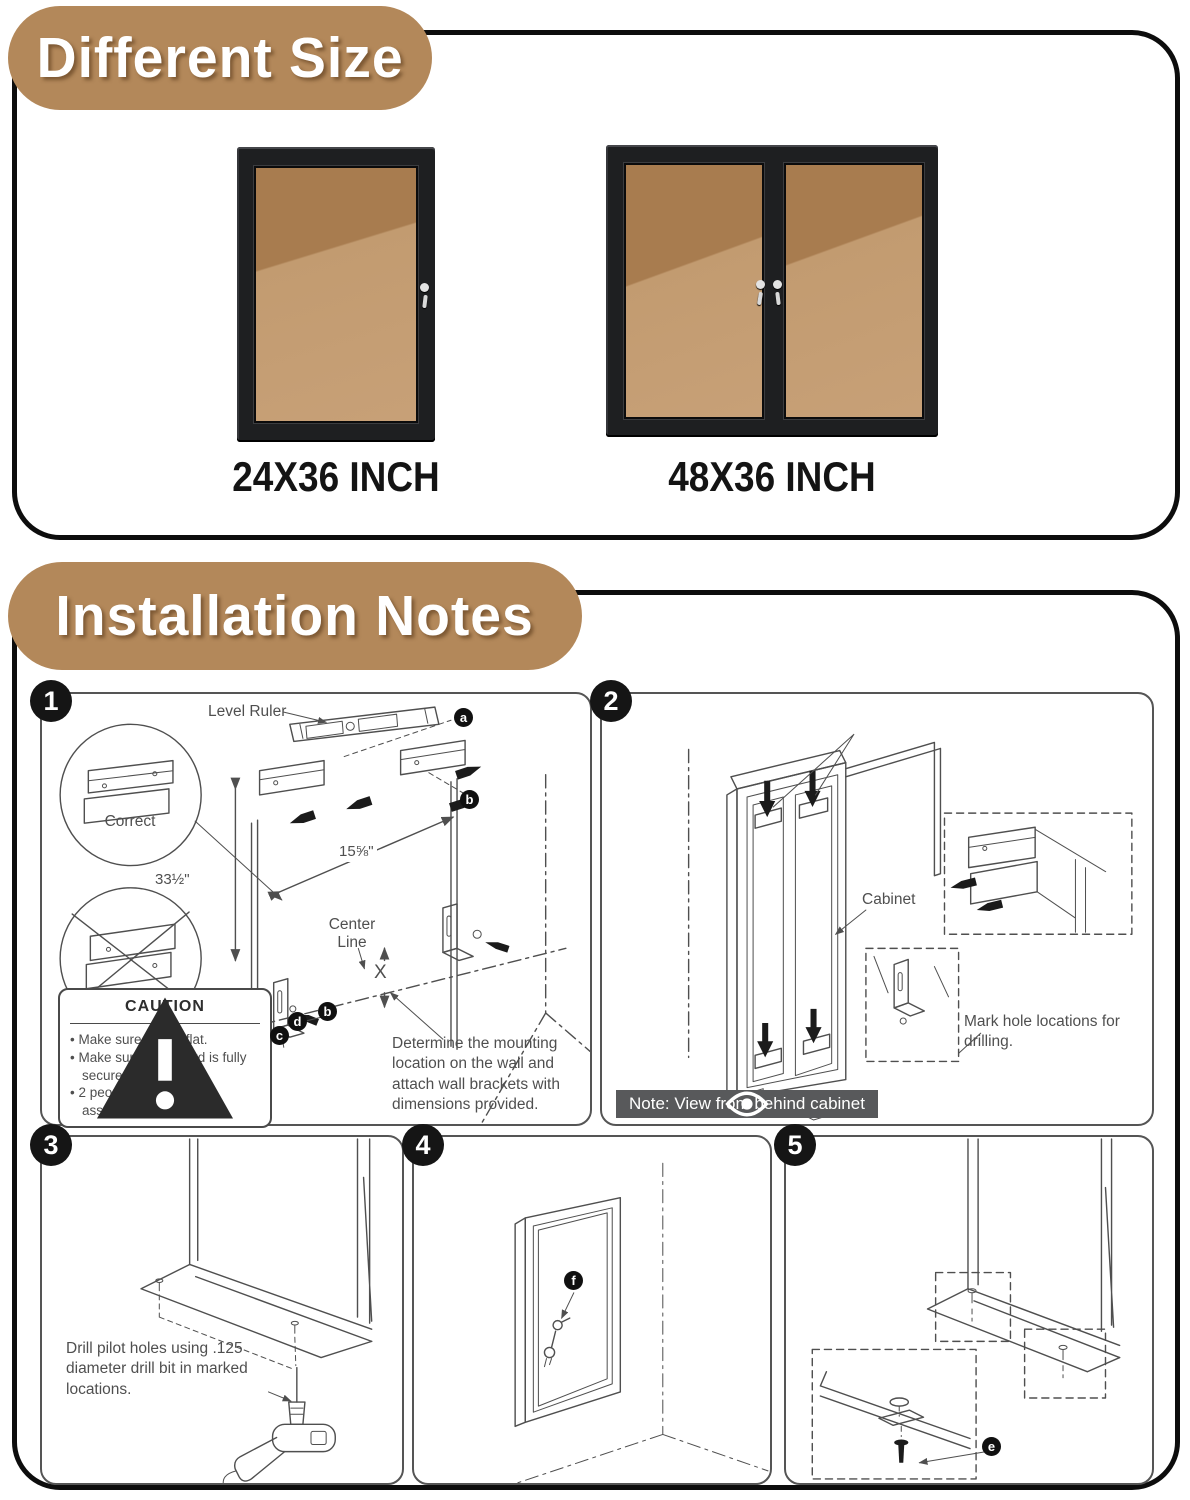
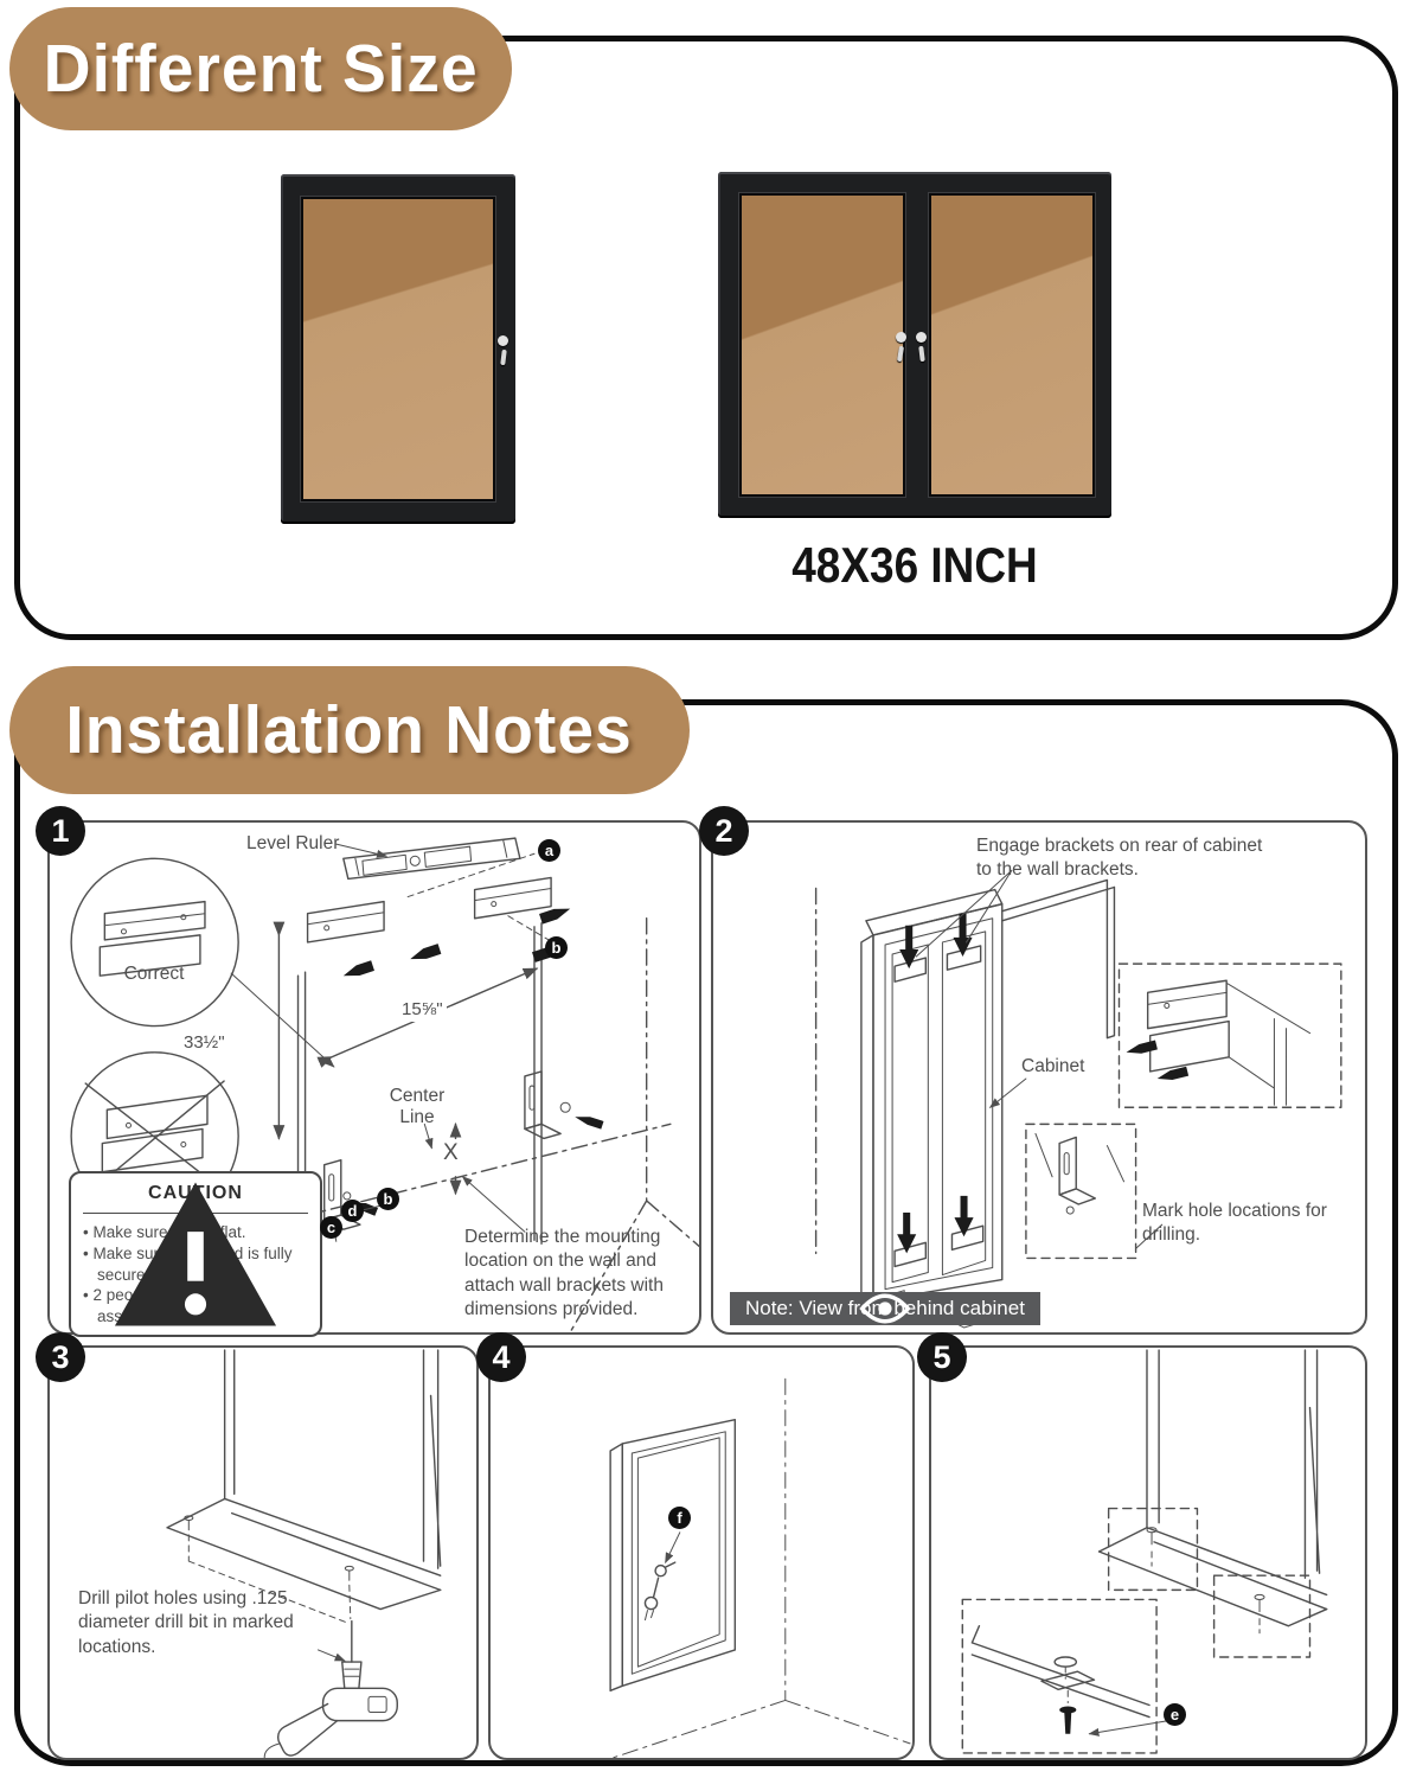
  Different Size
- 24X36 INCH
  48X36 INCH
  Installation Notes
  1
  Level Ruler
  Correct
  15⅝"
  33½"
  Center Line
  X
  a
  b
  c
  d
  b
  CAUION
  Determine the mounting location on the wall and attach wall brackets with dimensions provided.
  2
+ Engage brackets on rear of cabinet to the wall brackets.
  Cabinet
  Mark hole locations for drilling.
  Note: View fro behind cabinet
  3
  Drill pilot holes using .125 diameter drill bit in marked locations.
  4
  f
  5
  e
